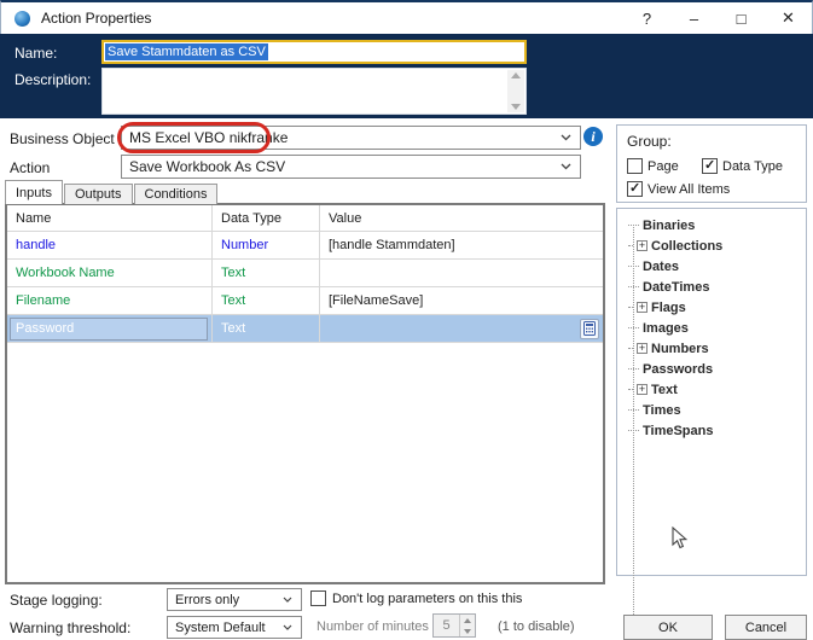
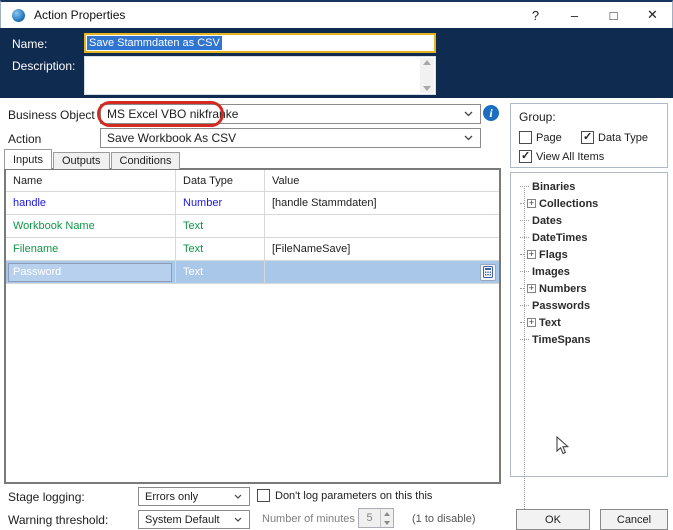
  Action Properties
  ?
  –
  □
  ✕
  Name:
  Save Stammdaten as CSV
  Description:
  Business Object
  MS Excel VBO nikfranke
  i
  Action
  Save Workbook As CSV
  Inputs
  Outputs
  Conditions
  Name
  Data Type
  Value
  handle
  Number
  [handle Stammdaten]
  Workbook Name
  Text
  Filename
  Text
  [FileNameSave]
  Password
  Text
  Stage logging:
  Errors only
  Don't log parameters on this this
  Warning threshold:
  System Default
  Number of minutes
  5
  (1 to disable)
  Group:
  Page
  ✓
  Data Type
  ✓
  View All Items
  Binaries
  +
  Collections
  Dates
  DateTimes
  +
  Flags
  Images
  +
  Numbers
  Passwords
  +
  Text
- Times
  TimeSpans
  OK
  Cancel
